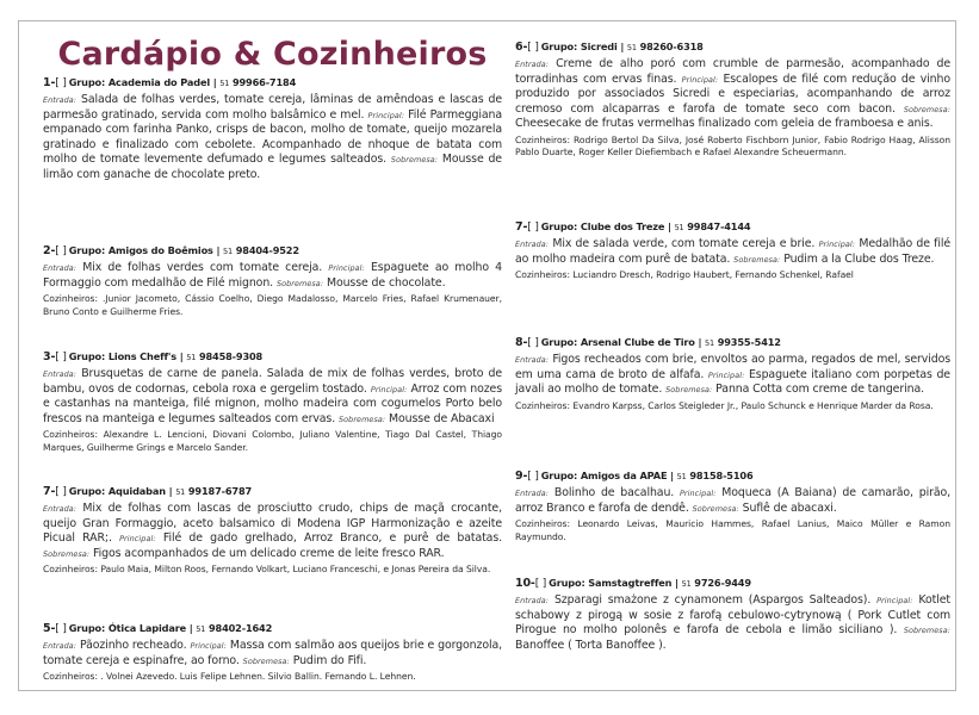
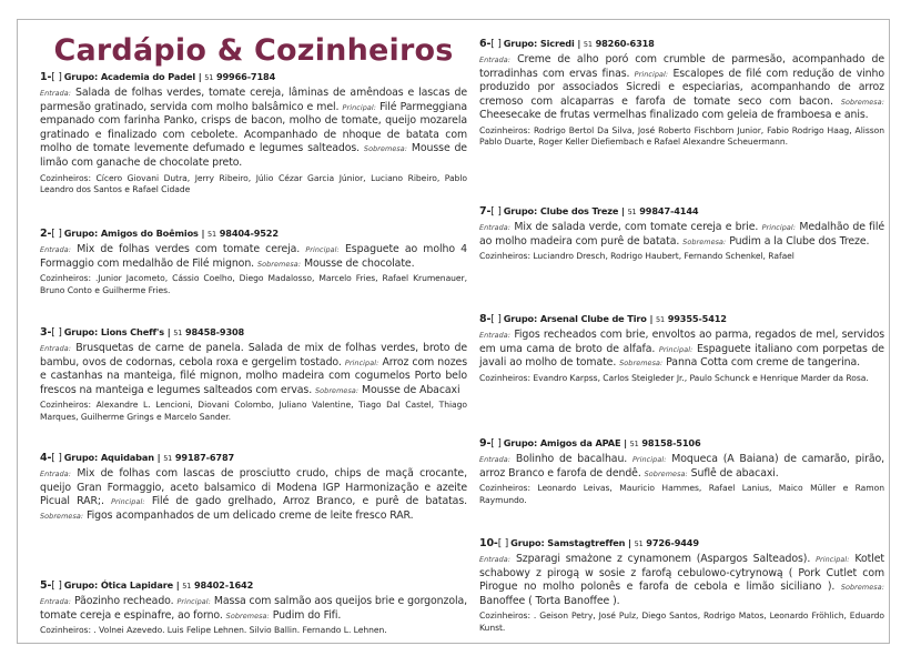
  Cardápio & Cozinheiros
  1-[ ] Grupo: Academia do Padel | 51 99966-7184
  Entrada: Salada de folhas verdes, tomate cereja, lâminas de amêndoas e lascas de parmesão gratinado, servida com molho balsâmico e mel. Principal: Filé Parmeggiana empanado com farinha Panko, crisps de bacon, molho de tomate, queijo mozarela gratinado e finalizado com cebolete. Acompanhado de nhoque de batata com molho de tomate levemente defumado e legumes salteados. Sobremesa: Mousse de limão com ganache de chocolate preto.
+ Cozinheiros: Cícero Giovani Dutra, Jerry Ribeiro, Júlio Cézar Garcia Júnior, Luciano Ribeiro, Pablo Leandro dos Santos e Rafael Cidade
  2-[ ] Grupo: Amigos do Boêmios | 51 98404-9522
  Entrada: Mix de folhas verdes com tomate cereja. Principal: Espaguete ao molho 4 Formaggio com medalhão de Filé mignon. Sobremesa: Mousse de chocolate.
  Cozinheiros: .Junior Jacometo, Cássio Coelho, Diego Madalosso, Marcelo Fries, Rafael Krumenauer, Bruno Conto e Guilherme Fries.
  3-[ ] Grupo: Lions Cheff's | 51 98458-9308
  Entrada: Brusquetas de carne de panela. Salada de mix de folhas verdes, broto de bambu, ovos de codornas, cebola roxa e gergelim tostado. Principal: Arroz com nozes e castanhas na manteiga, filé mignon, molho madeira com cogumelos Porto belo frescos na manteiga e legumes salteados com ervas. Sobremesa: Mousse de Abacaxi
  Cozinheiros: Alexandre L. Lencioni, Diovani Colombo, Juliano Valentine, Tiago Dal Castel, Thiago Marques, Guilherme Grings e Marcelo Sander.
- 7-[ ] Grupo: Aquidaban | 51 99187-6787
+ 4-[ ] Grupo: Aquidaban | 51 99187-6787
  Entrada: Mix de folhas com lascas de prosciutto crudo, chips de maçã crocante, queijo Gran Formaggio, aceto balsamico di Modena IGP Harmonização e azeite Picual RAR;. Principal: Filé de gado grelhado, Arroz Branco, e purê de batatas. Sobremesa: Figos acompanhados de um delicado creme de leite fresco RAR.
- Cozinheiros: Paulo Maia, Milton Roos, Fernando Volkart, Luciano Franceschi, e Jonas Pereira da Silva.
  5-[ ] Grupo: Ótica Lapidare | 51 98402-1642
  Entrada: Pãozinho recheado. Principal: Massa com salmão aos queijos brie e gorgonzola, tomate cereja e espinafre, ao forno. Sobremesa: Pudim do Fifi.
  Cozinheiros: . Volnei Azevedo. Luis Felipe Lehnen. Silvio Ballin. Fernando L. Lehnen.
  6-[ ] Grupo: Sicredi | 51 98260-6318
  Entrada: Creme de alho poró com crumble de parmesão, acompanhado de torradinhas com ervas finas. Escalopes de filé com redução de vinho produzido por associados Sicredi e especiarias, acompanhando de arroz cremoso com alcaparras e farofa de tomate seco com bacon. Sobremesa: Cheesecake de frutas vermelhas finalizado com geleia de framboesa e anis.
  Cozinheiros: Rodrigo Bertol Da Silva, José Roberto Fischborn Junior, Fabio Rodrigo Haag, Alisson Pablo Duarte, Roger Keller Diefiembach e Rafael Alexandre Scheuermann.
  7-[ ] Grupo: Clube dos Treze | 51 99847-4144
  Entrada: Mix de salada verde, com tomate cereja e brie. Principal: Medalhão de filé ao molho madeira com purê de batata. Sobremesa: Pudim a la Clube dos Treze.
  Cozinheiros: Luciandro Dresch, Rodrigo Haubert, Fernando Schenkel, Rafael
  8-[ ] Grupo: Arsenal Clube de Tiro | 51 99355-5412
  Entrada: Figos recheados com brie, envoltos ao parma, regados de mel, servidos em uma cama de broto de alfafa. Principal: Espaguete italiano com porpetas de javali ao molho de tomate. Sobremesa: Panna Cotta com creme de tangerina.
  Cozinheiros: Evandro Karpss, Carlos Steigleder Jr., Paulo Schunck e Henrique Marder da Rosa.
  9-[ ] Grupo: Amigos da APAE | 51 98158-5106
  Entrada: Bolinho de bacalhau. Principal: Moqueca (A Baiana) de camarão, pirão, arroz Branco e farofa de dendê. Sobremesa: Suflê de abacaxi.
  Cozinheiros: Leonardo Leivas, Mauricio Hammes, Rafael Lanius, Maico Müller e Ramon Raymundo.
  10-[ ] Grupo: Samstagtreffen | 51 9726-9449
  Entrada: Szparagi smażone z cynamonem (Aspargos Salteados). Principal: Kotlet schabowy z pirogą w sosie z farofą cebulowo-cytrynową ( Pork Cutlet com Pirogue no molho polonês e farofa de cebola e limão siciliano ). Sobremesa: Banoffee ( Torta Banoffee ).
+ Cozinheiros: . Geison Petry, José Pulz, Diego Santos, Rodrigo Matos, Leonardo Fröhlich, Eduardo Kunst.
